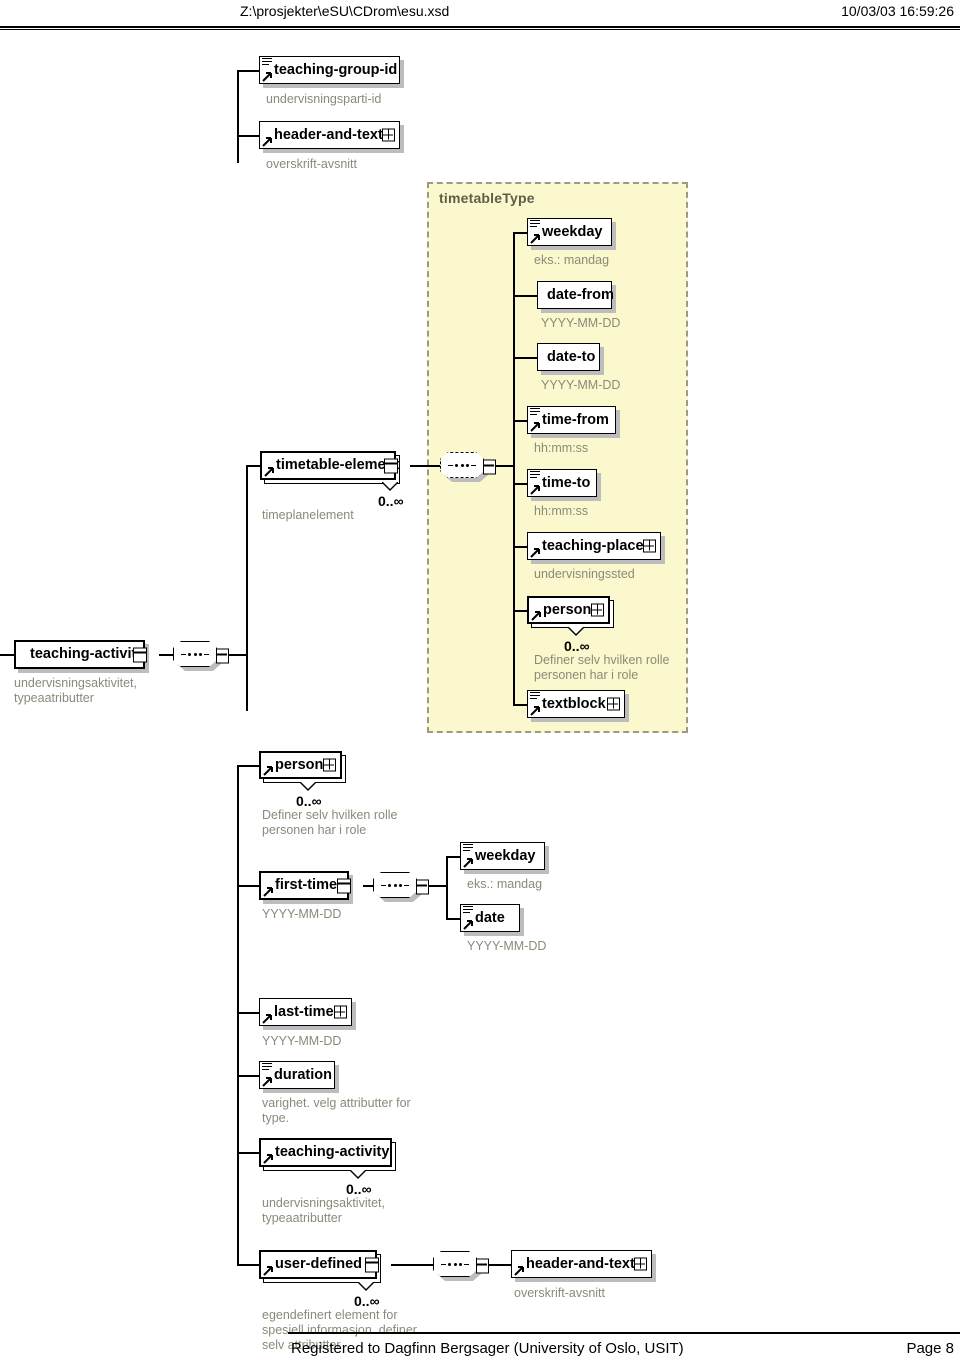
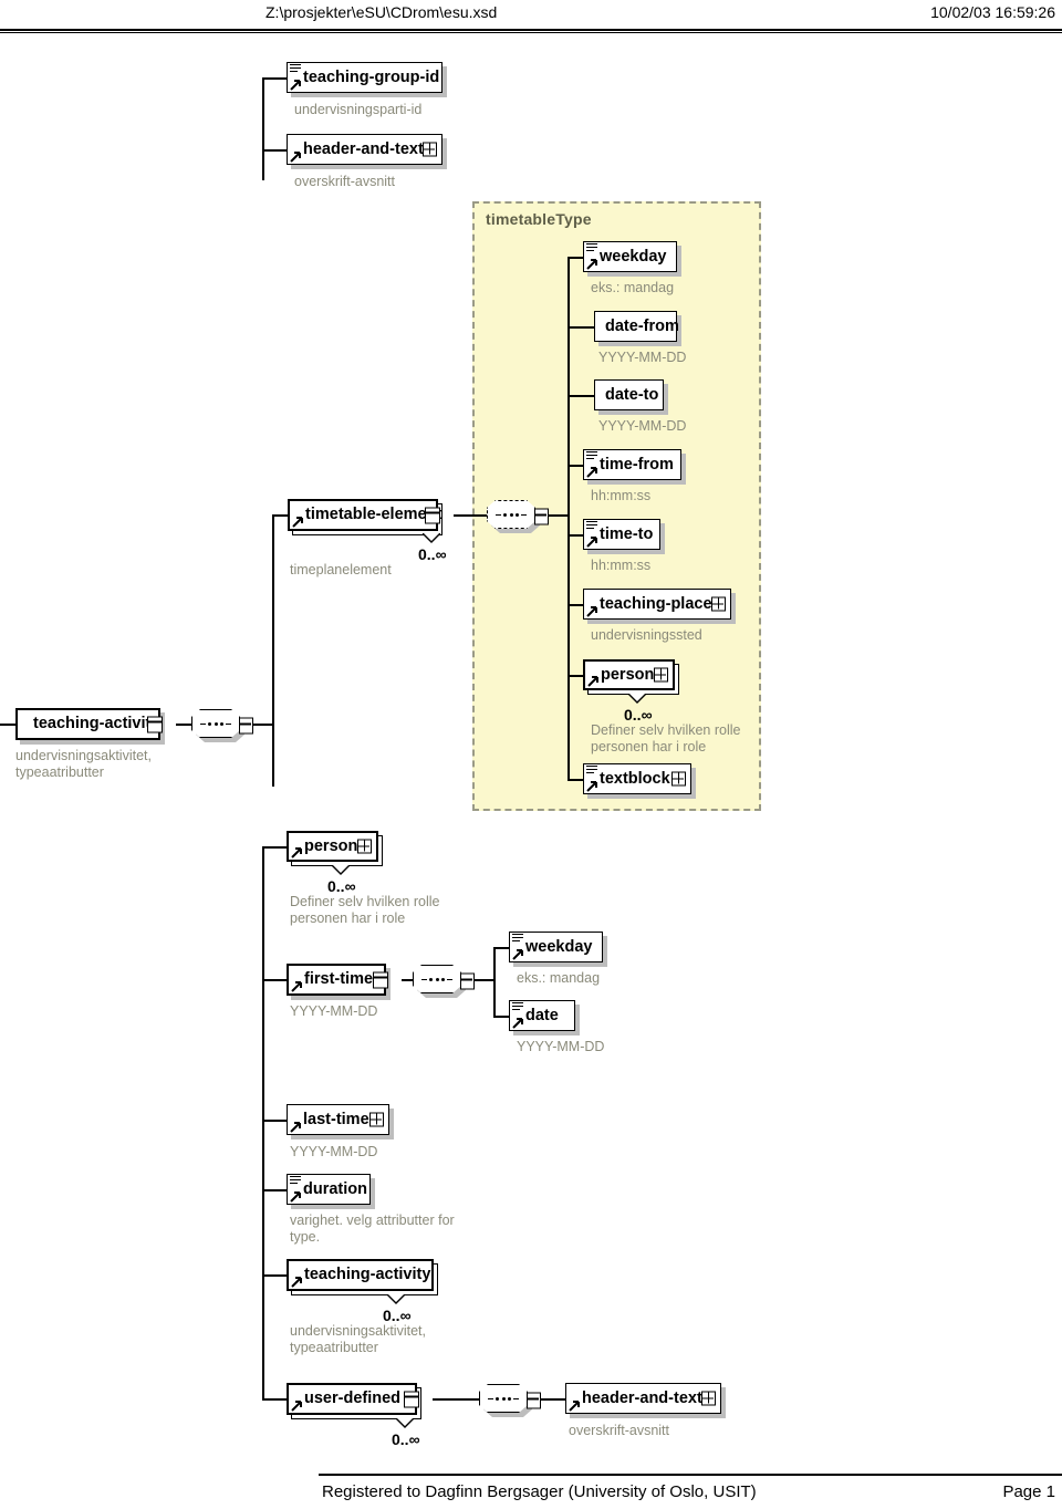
  Z:\prosjekter\eSU\CDrom\esu.xsd
- 10/03/03 16:59:26
+ 10/02/03 16:59:26
  timetableType
  teaching-group-id
  undervisningsparti-id
  header-and-text
  overskrift-avsnitt
  teaching-activi
  undervisningsaktivitet,
  typeaatributter
  timetable-eleme
  0..∞
  timeplanelement
  weekday
  eks.: mandag
  date-from
  YYYY-MM-DD
  date-to
  YYYY-MM-DD
  time-from
  hh:mm:ss
  time-to
  hh:mm:ss
  teaching-place
  undervisningssted
  person
  0..∞
  Definer selv hvilken rolle
  personen har i role
  textblock
  person
  0..∞
  Definer selv hvilken rolle
  personen har i role
  first-time
  YYYY-MM-DD
  weekday
  eks.: mandag
  date
  YYYY-MM-DD
  last-time
  YYYY-MM-DD
  duration
  varighet. velg attributter for
  type.
  teaching-activity
  0..∞
  undervisningsaktivitet,
  typeaatributter
  user-defined
  0..∞
- egendefinert element for
- spesiell informasjon. definer
- selv attributter
  header-and-text
  overskrift-avsnitt
  Registered to Dagfinn Bergsager (University of Oslo, USIT)
- Page 8
+ Page 1
